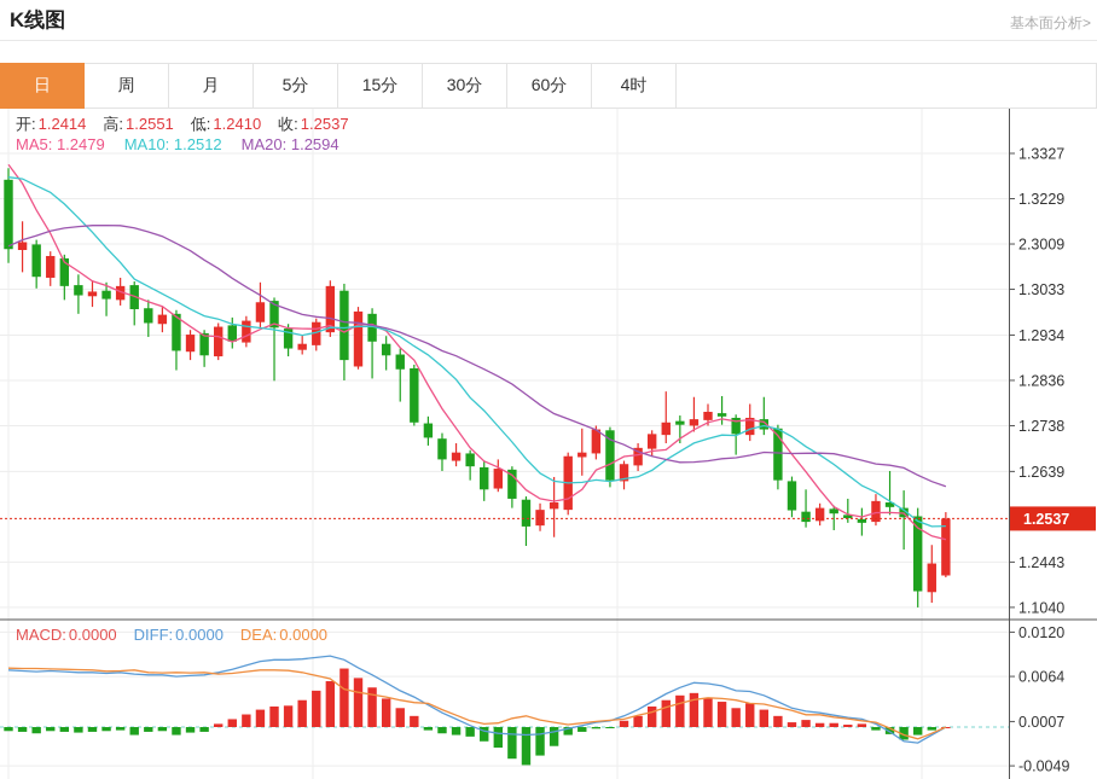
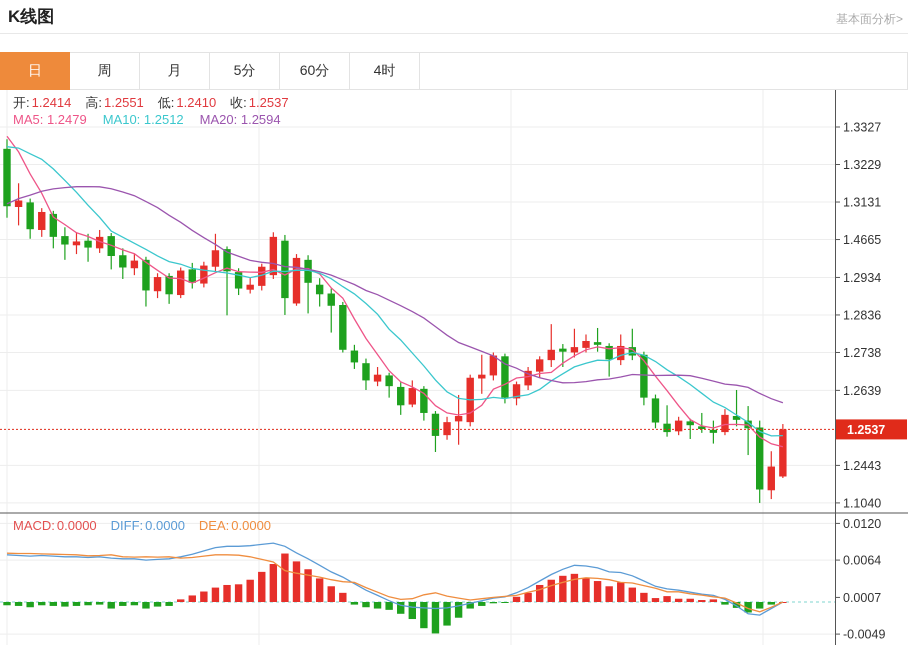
  K线图
  基本面分析>
  日
  周
  月
  5分
- 15分
- 30分
  60分
  4时
  开: 1.2414 高: 1.2551 低: 1.2410 收: 1.2537
  MA5: 1.2479 MA10: 1.2512 MA20: 1.2594
  MACD: 0.0000 DIFF: 0.0000 DEA: 0.0000
  1.3327
  1.3229
- 2.3009
+ 1.3131
- 1.3033
+ 1.4665
  1.2934
  1.2836
  1.2738
  1.2639
  1.2443
  1.1040
  0.0120
  0.0064
  0.0007
  -0.0049
  1.2537
